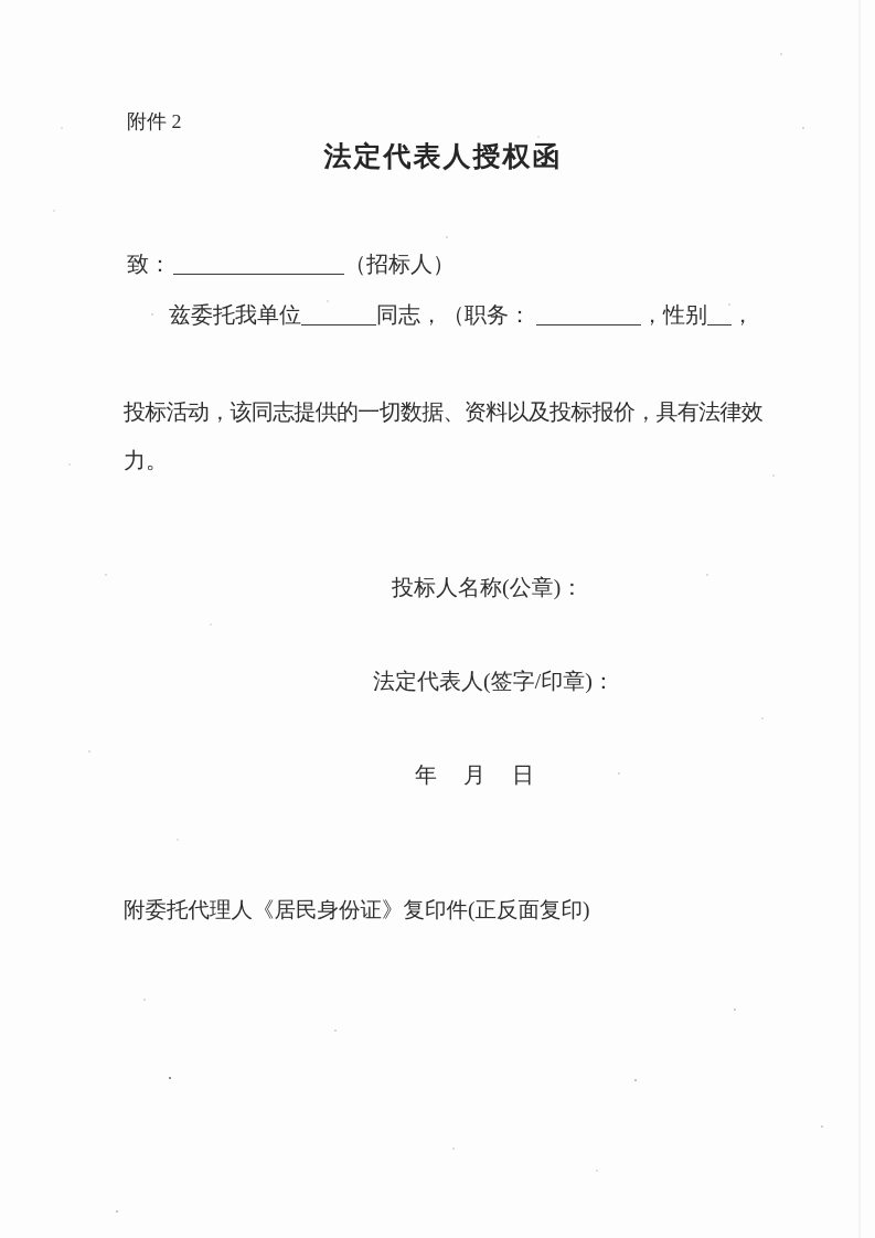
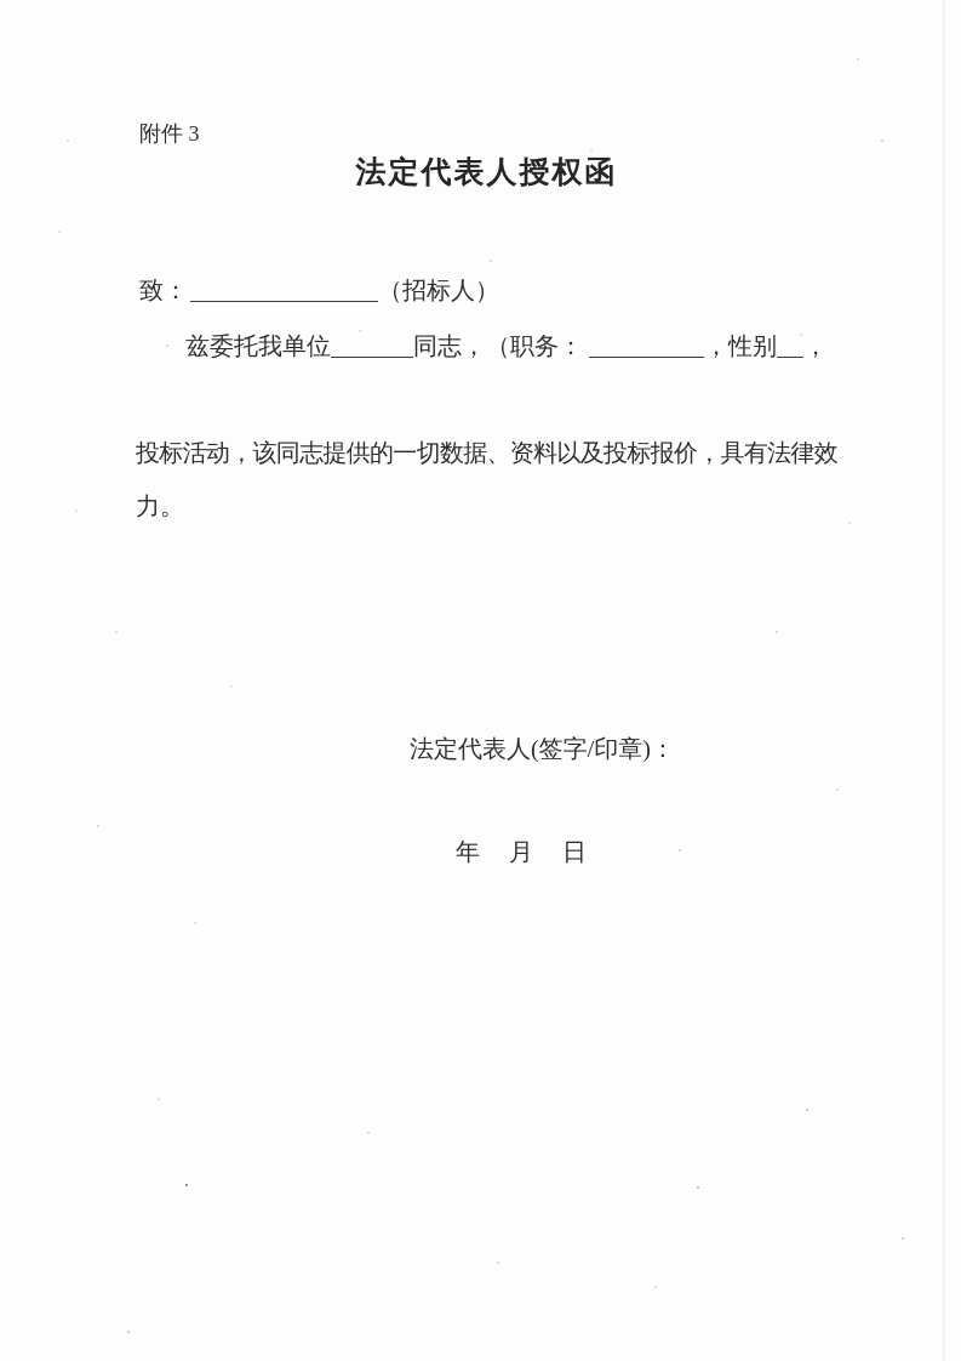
- 附件 2
+ 附件 3
  法定代表人授权函
  致： （招标人）
  兹委托我单位 同志，（职务： ，性别 ，
  投标活动，该同志提供的一切数据、资料以及投标报价，具有法律效
  力。
- 投标人名称(公章)：
  法定代表人(签字/印章)：
  年 月 日
- 附委托代理人《居民身份证》复印件(正反面复印)
